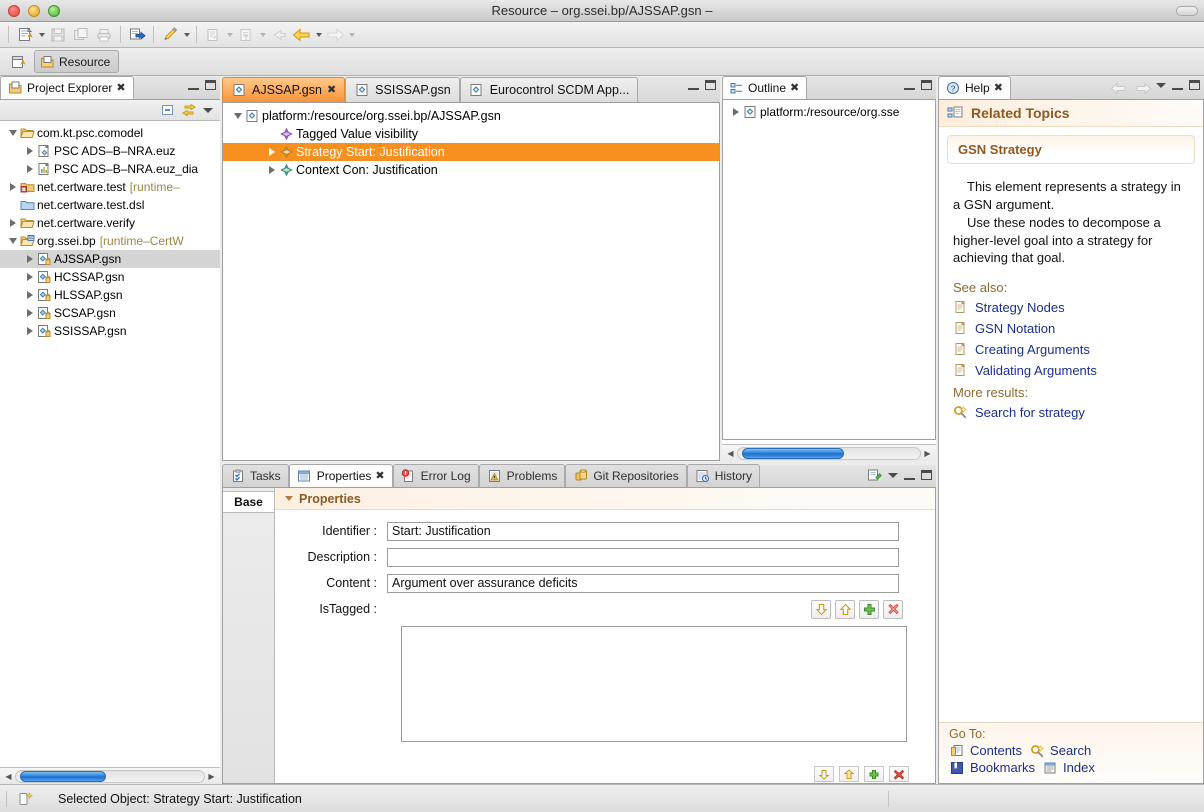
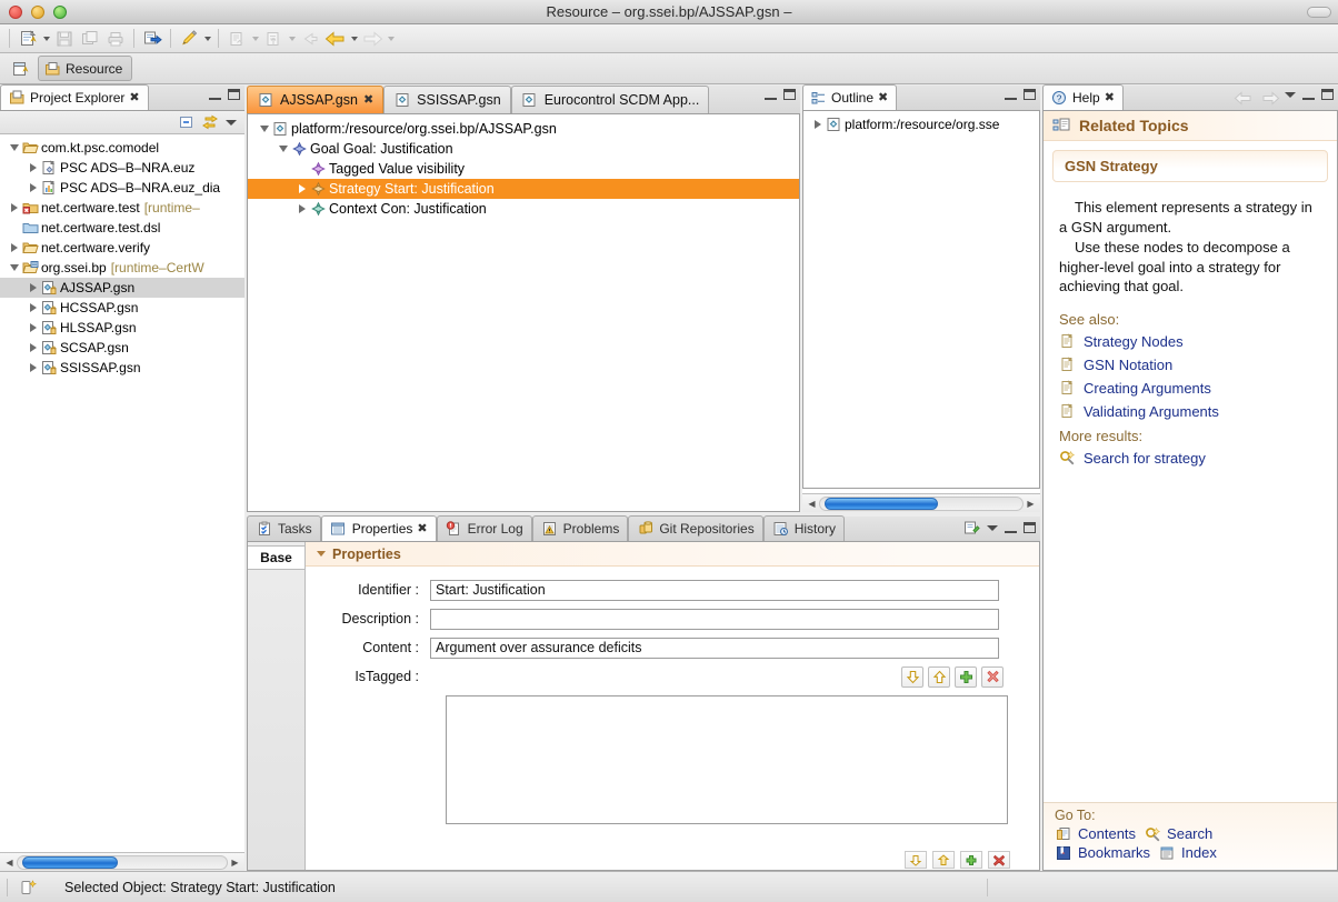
  Resource – org.ssei.bp/AJSSAP.gsn –
  Resource
  Project Explorer
  ✖
  com.kt.psc.comodel
  PSC ADS–B–NRA.euz
  PSC ADS–B–NRA.euz_dia
  net.certware.test
  [runtime–
  net.certware.test.dsl
  net.certware.verify
  org.ssei.bp
  [runtime–CertW
  AJSSAP.gsn
  HCSSAP.gsn
  HLSSAP.gsn
  SCSAP.gsn
  SSISSAP.gsn
  ◀
  ▶
  AJSSAP.gsn
  ✖
  SSISSAP.gsn
  Eurocontrol SCDM App...
  platform:/resource/org.ssei.bp/AJSSAP.gsn
+ Goal Goal: Justification
  Tagged Value visibility
  Strategy Start: Justification
  Context Con: Justification
  Outline
  ✖
  platform:/resource/org.sse
  ◀
  ▶
  Tasks
  Properties
  ✖
  Error Log
  Problems
  Git Repositories
  History
  Base
  Properties
  Identifier :
  Start: Justification
  Description :
  Content :
  Argument over assurance deficits
  IsTagged :
  ?
  Help
  ✖
  Related Topics
  GSN Strategy
  This element represents a strategy in a GSN argument.
  Use these nodes to decompose a higher-level goal into a strategy for achieving that goal.
  See also:
  Strategy Nodes
  GSN Notation
  Creating Arguments
  Validating Arguments
  More results:
  Search for strategy
  Go To:
  Contents
  Search
  Bookmarks
  Index
  Selected Object: Strategy Start: Justification
